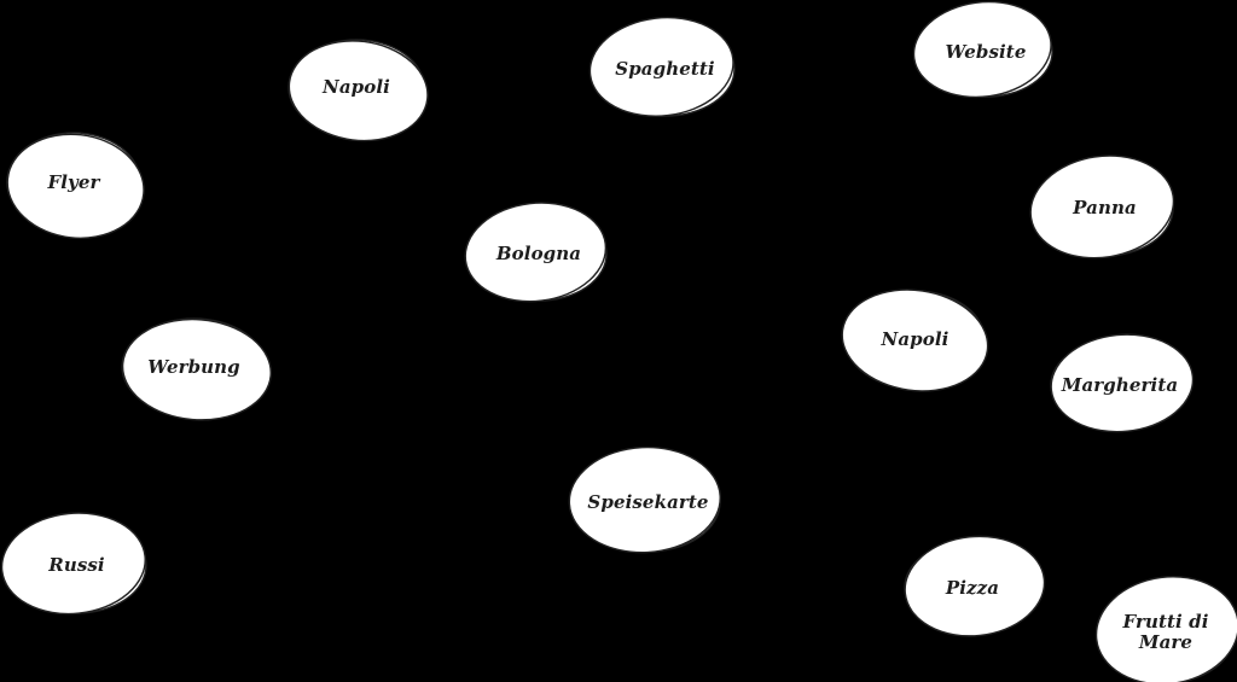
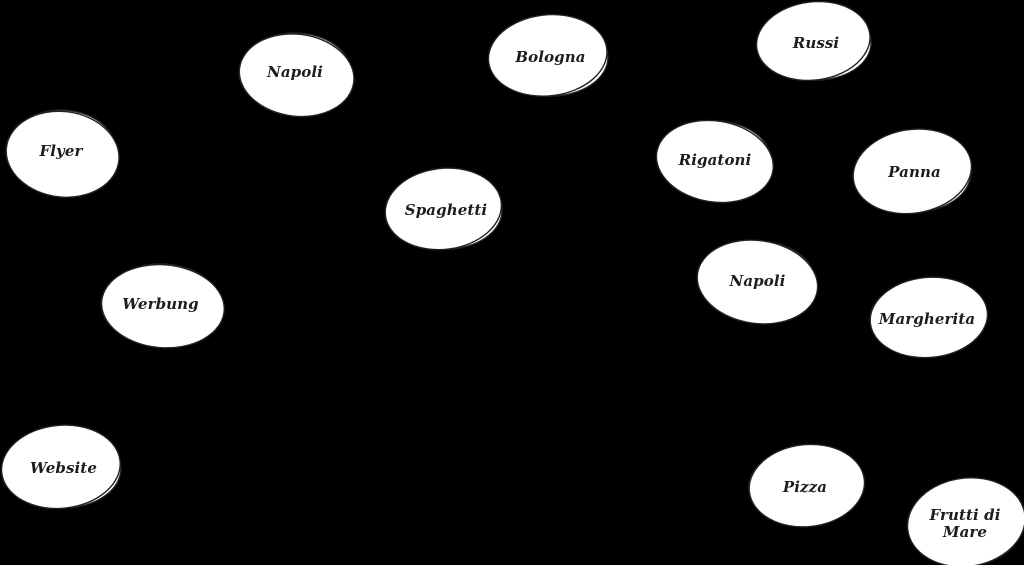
  Napoli
- Spaghetti
+ Bologna
- Website
+ Russi
  Flyer
+ Rigatoni
  Panna
- Bologna
+ Spaghetti
  Napoli
  Werbung
  Margherita
- Speisekarte
- Russi
+ Website
  Pizza
  Frutti di Mare
